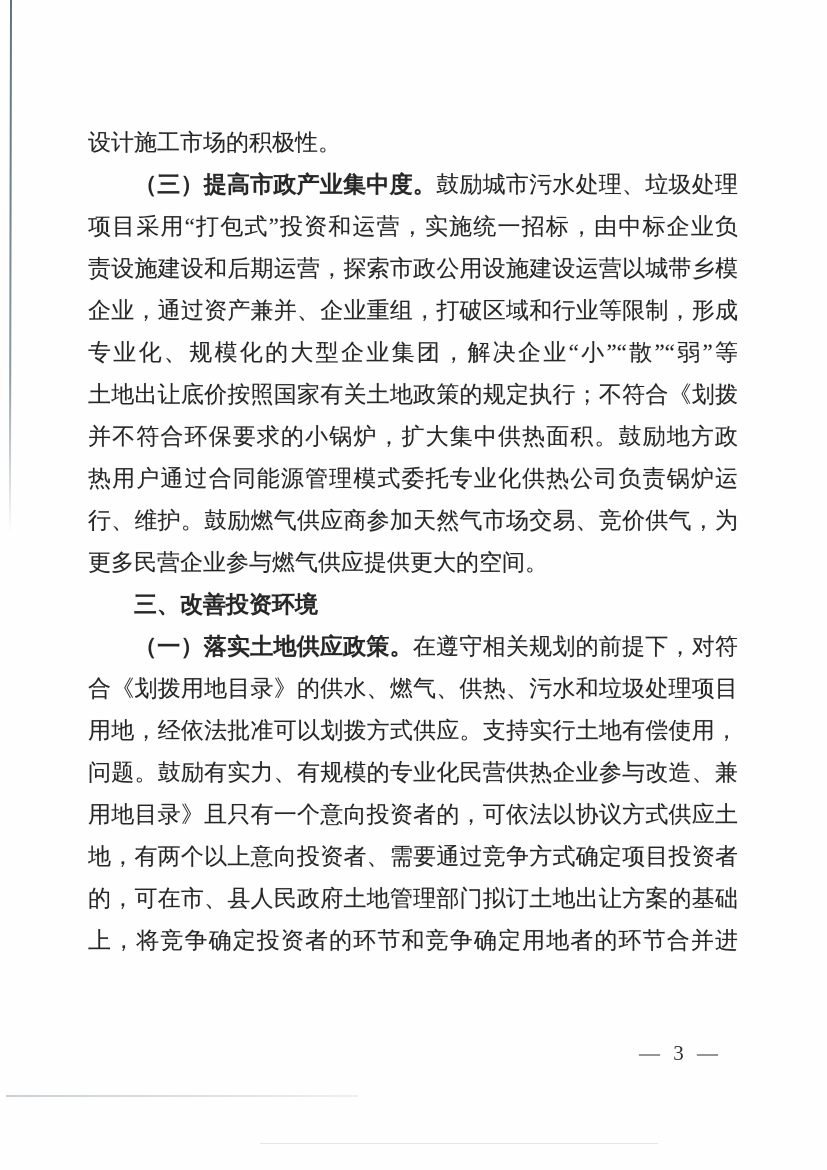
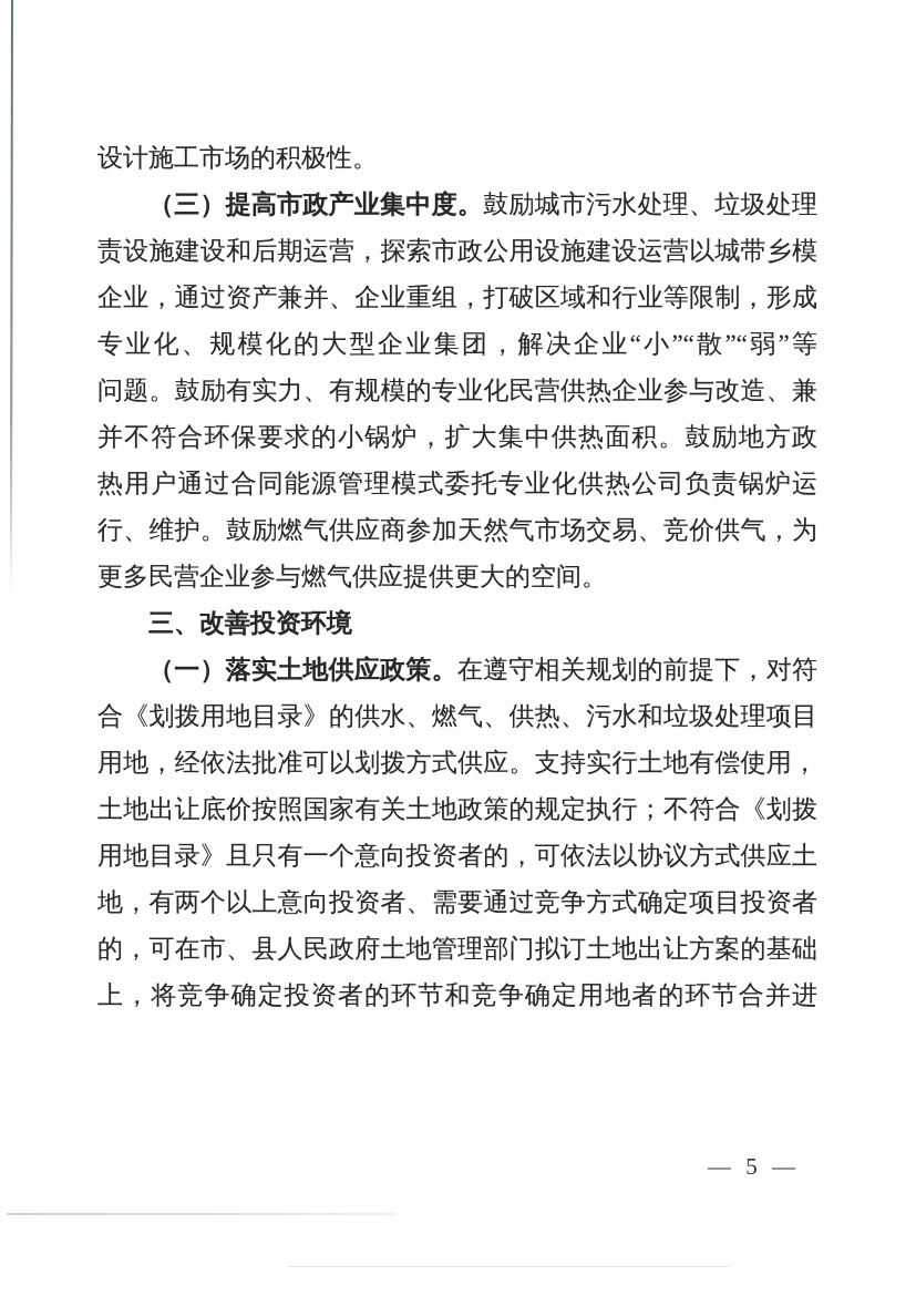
  设计施工市场的积极性。
  （三）提高市政产业集中度。鼓励城市污水处理、垃圾处理
- 项目采用“打包式”投资和运营，实施统一招标，由中标企业负
  责设施建设和后期运营，探索市政公用设施建设运营以城带乡模
  企业，通过资产兼并、企业重组，打破区域和行业等限制，形成
  专业化、规模化的大型企业集团，解决企业“小”“散”“弱”等
- 土地出让底价按照国家有关土地政策的规定执行；不符合《划拨
+ 问题。鼓励有实力、有规模的专业化民营供热企业参与改造、兼
  并不符合环保要求的小锅炉，扩大集中供热面积。鼓励地方政
  热用户通过合同能源管理模式委托专业化供热公司负责锅炉运
  行、维护。鼓励燃气供应商参加天然气市场交易、竞价供气，为
  更多民营企业参与燃气供应提供更大的空间。
  三、改善投资环境
  （一）落实土地供应政策。在遵守相关规划的前提下，对符
  合《划拨用地目录》的供水、燃气、供热、污水和垃圾处理项目
  用地，经依法批准可以划拨方式供应。支持实行土地有偿使用，
- 问题。鼓励有实力、有规模的专业化民营供热企业参与改造、兼
+ 土地出让底价按照国家有关土地政策的规定执行；不符合《划拨
  用地目录》且只有一个意向投资者的，可依法以协议方式供应土
  地，有两个以上意向投资者、需要通过竞争方式确定项目投资者
  的，可在市、县人民政府土地管理部门拟订土地出让方案的基础
  上，将竞争确定投资者的环节和竞争确定用地者的环节合并进
- — 3 —
+ — 5 —
